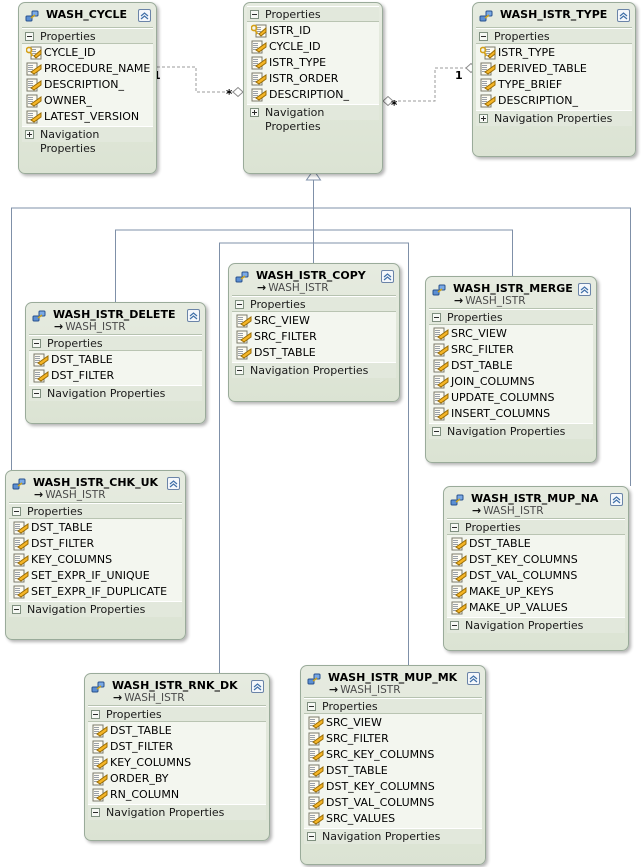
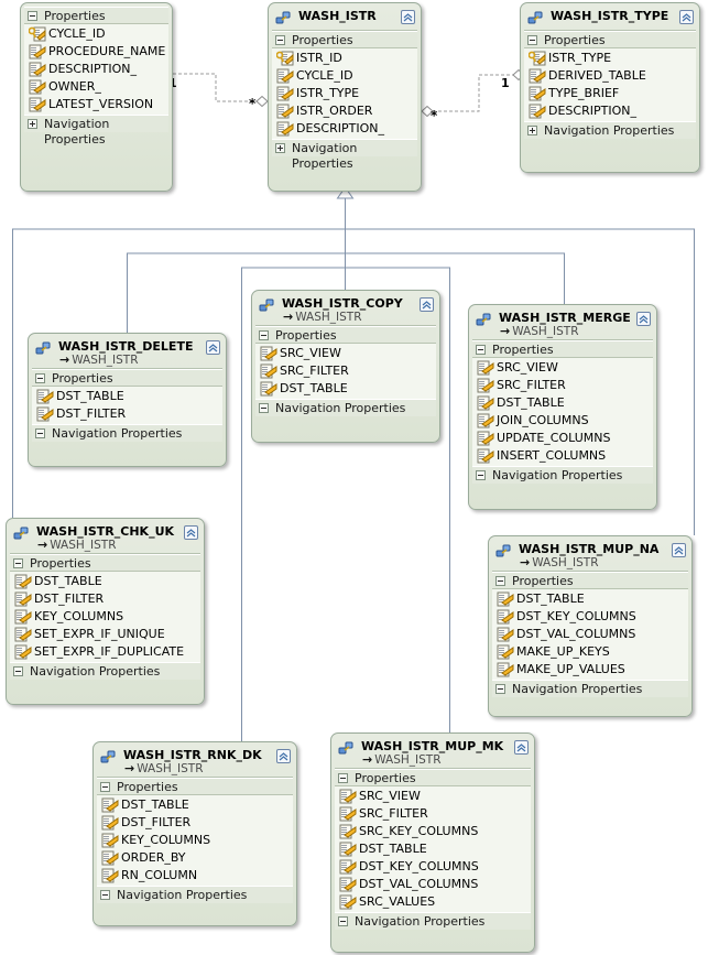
  *
  *
  1
- WASH_CYCLE
  Properties
  CYCLE_ID
  PROCEDURE_NAME
  DESCRIPTION_
  OWNER_
  LATEST_VERSION
  Navigation Properties
+ WASH_ISTR
  Properties
  ISTR_ID
  CYCLE_ID
  ISTR_TYPE
  ISTR_ORDER
  DESCRIPTION_
  Navigation Properties
  WASH_ISTR_TYPE
  Properties
  ISTR_TYPE
  DERIVED_TABLE
  TYPE_BRIEF
  DESCRIPTION_
  Navigation Properties
  WASH_ISTR_COPY
  → WASH_ISTR
  Properties
  SRC_VIEW
  SRC_FILTER
  DST_TABLE
  Navigation Properties
  WASH_ISTR_MERGE
  → WASH_ISTR
  Properties
  SRC_VIEW
  SRC_FILTER
  DST_TABLE
  JOIN_COLUMNS
  UPDATE_COLUMNS
  INSERT_COLUMNS
  Navigation Properties
  WASH_ISTR_DELETE
  → WASH_ISTR
  Properties
  DST_TABLE
  DST_FILTER
  Navigation Properties
  WASH_ISTR_CHK_UK
  → WASH_ISTR
  Properties
  DST_TABLE
  DST_FILTER
  KEY_COLUMNS
  SET_EXPR_IF_UNIQUE
  SET_EXPR_IF_DUPLICATE
  Navigation Properties
  WASH_ISTR_MUP_NA
  → WASH_ISTR
  Properties
  DST_TABLE
  DST_KEY_COLUMNS
  DST_VAL_COLUMNS
  MAKE_UP_KEYS
  MAKE_UP_VALUES
  Navigation Properties
  WASH_ISTR_RNK_DK
  → WASH_ISTR
  Properties
  DST_TABLE
  DST_FILTER
  KEY_COLUMNS
  ORDER_BY
  RN_COLUMN
  Navigation Properties
  WASH_ISTR_MUP_MK
  → WASH_ISTR
  Properties
  SRC_VIEW
  SRC_FILTER
  SRC_KEY_COLUMNS
  DST_TABLE
  DST_KEY_COLUMNS
  DST_VAL_COLUMNS
  SRC_VALUES
  Navigation Properties
